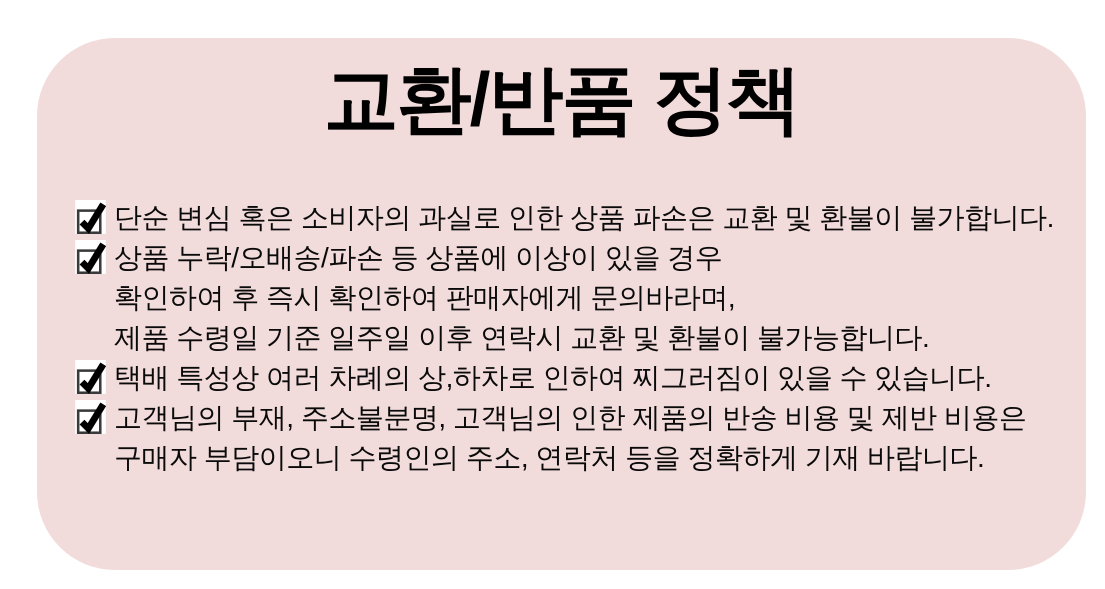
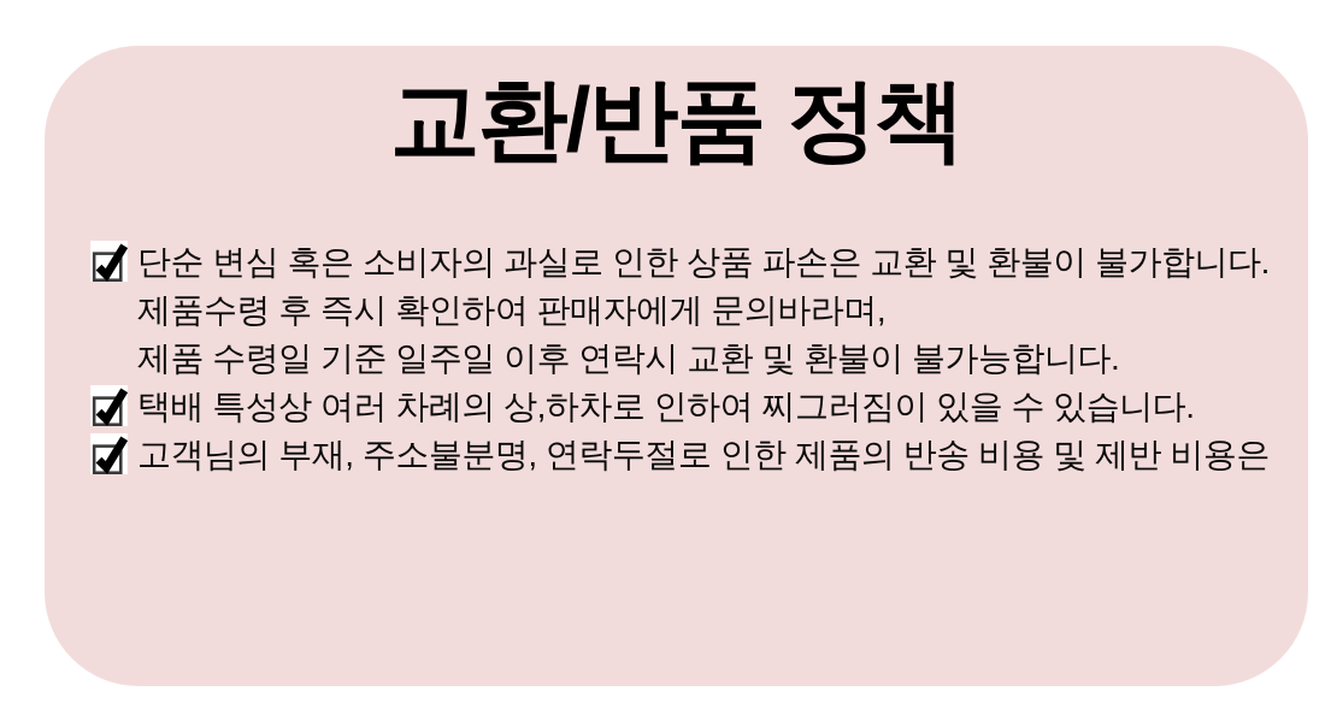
  교환/반품 정책
  단순 변심 혹은 소비자의 과실로 인한 상품 파손은 교환 및 환불이 불가합니다.
- 상품 누락/오배송/파손 등 상품에 이상이 있을 경우
- 확인하여 후 즉시 확인하여 판매자에게 문의바라며,
+ 제품수령 후 즉시 확인하여 판매자에게 문의바라며,
  제품 수령일 기준 일주일 이후 연락시 교환 및 환불이 불가능합니다.
  택배 특성상 여러 차례의 상,하차로 인하여 찌그러짐이 있을 수 있습니다.
- 고객님의 부재, 주소불분명, 고객님의 인한 제품의 반송 비용 및 제반 비용은
+ 고객님의 부재, 주소불분명, 연락두절로 인한 제품의 반송 비용 및 제반 비용은
- 구매자 부담이오니 수령인의 주소, 연락처 등을 정확하게 기재 바랍니다.
